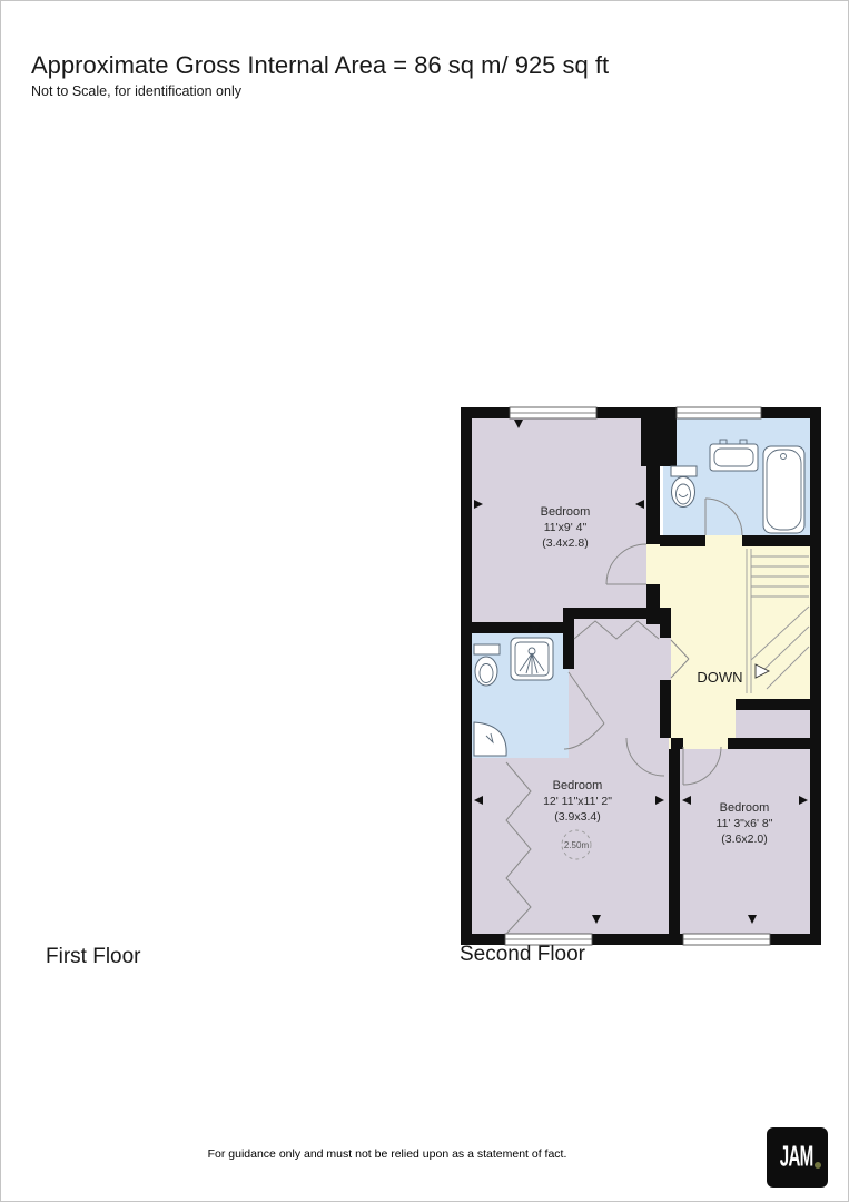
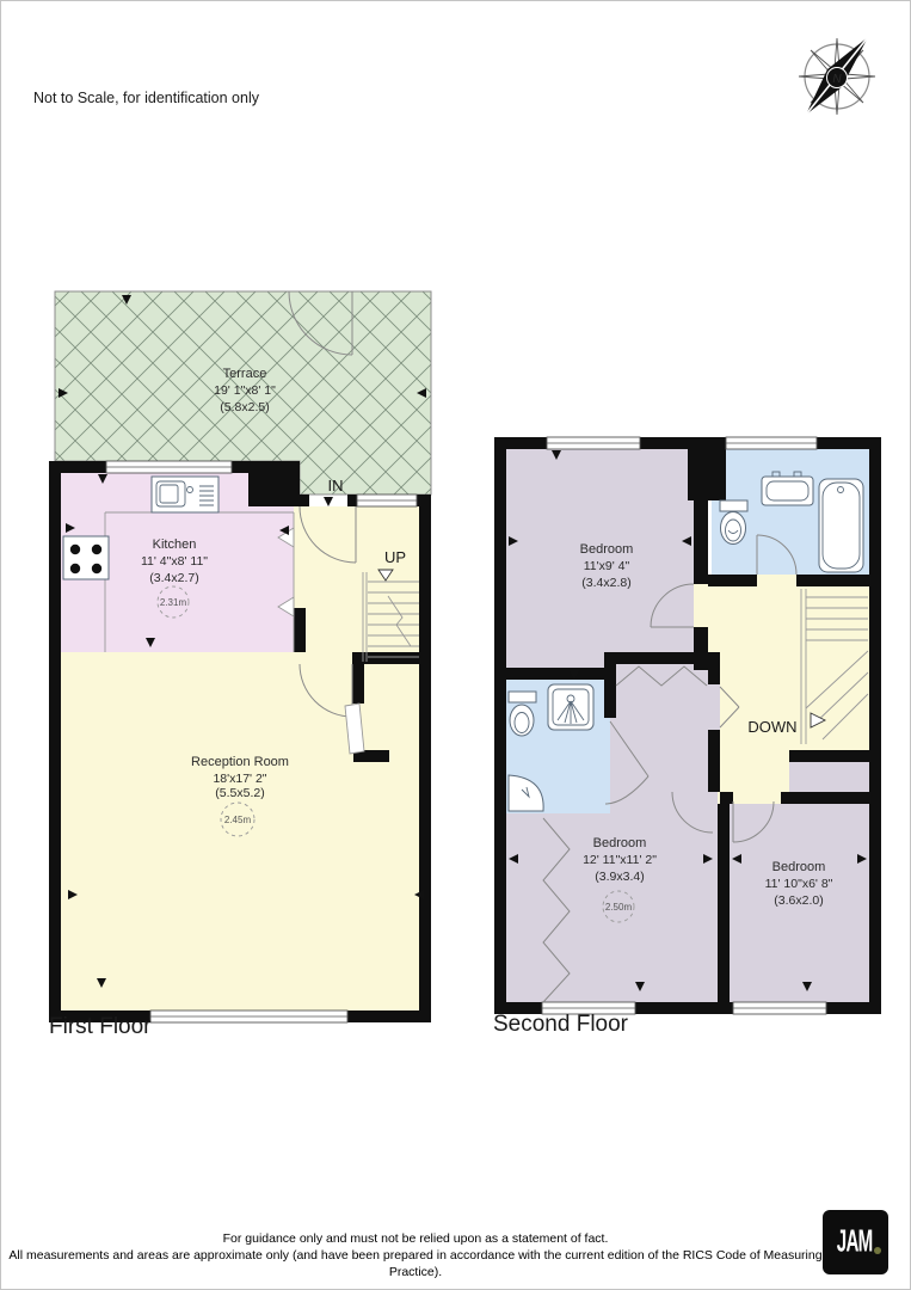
- Approximate Gross Internal Area = 86 sq m/ 925 sq ft
  Not to Scale, for identification only
+ N
+ Terrace
+ 19' 1"x8' 1"
+ (5.8x2.5)
+ IN
+ UP
+ Kitchen
+ 11' 4"x8' 11"
+ (3.4x2.7)
+ 2.31m
+ Reception Room
+ 18'x17' 2"
+ (5.5x5.2)
+ 2.45m
  First Floor
  Bedroom
  11'x9' 4"
  (3.4x2.8)
  DOWN
  Bedroom
  12' 11"x11' 2"
  (3.9x3.4)
  2.50m
  Bedroom
- 11' 3"x6' 8"
+ 11' 10"x6' 8"
  (3.6x2.0)
  Second Floor
  For guidance only and must not be relied upon as a statement of fact.
+ All measurements and areas are approximate only (and have been prepared in accordance with the current edition of the RICS Code of Measuring Practice).
  JAM
